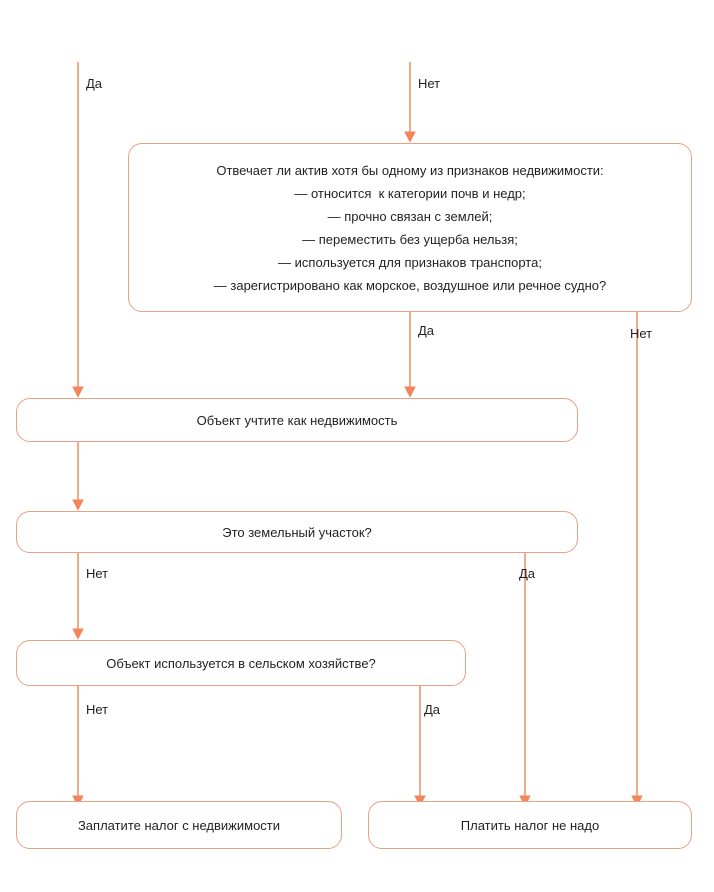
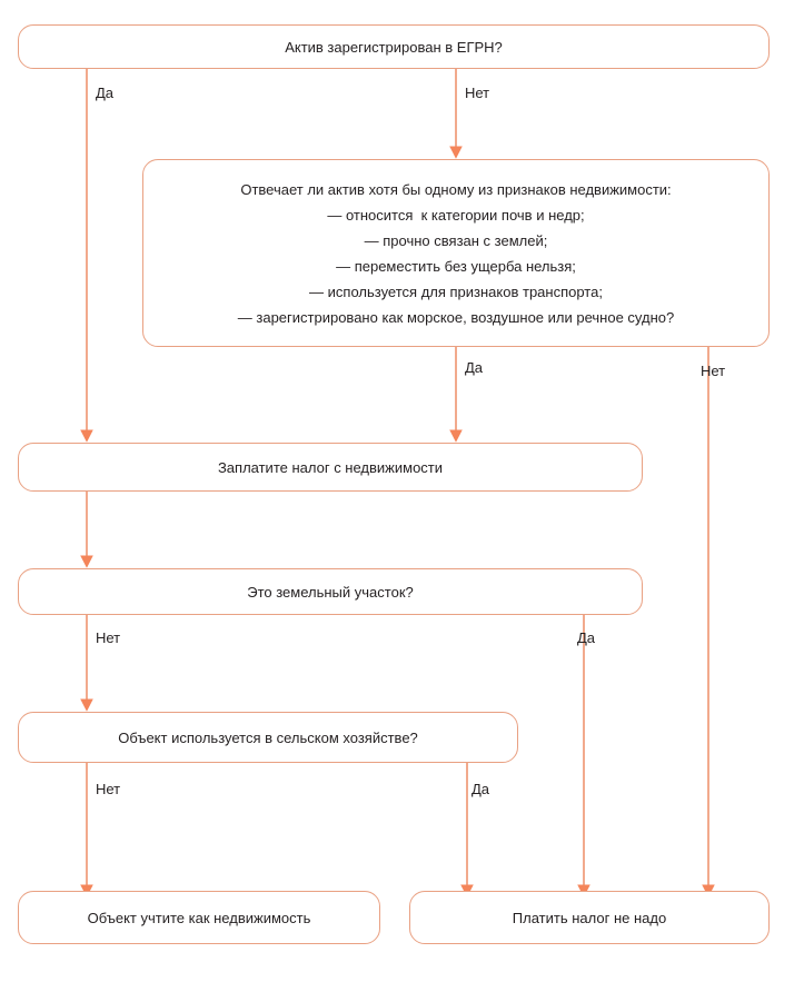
+ Актив зарегистрирован в ЕГРН?
  Отвечает ли актив хотя бы одному из признаков недвижимости:
  — относится к категории почв и недр;
  — прочно связан с землей;
  — переместить без ущерба нельзя;
  — используется для признаков транспорта;
  — зарегистрировано как морское, воздушное или речное судно?
- Объект учтите как недвижимость
+ Заплатите налог с недвижимости
  Это земельный участок?
  Объект используется в сельском хозяйстве?
- Заплатите налог с недвижимости
+ Объект учтите как недвижимость
  Платить налог не надо
  Да
  Нет
  Да
  Нет
  Нет
  Да
  Нет
  Да
